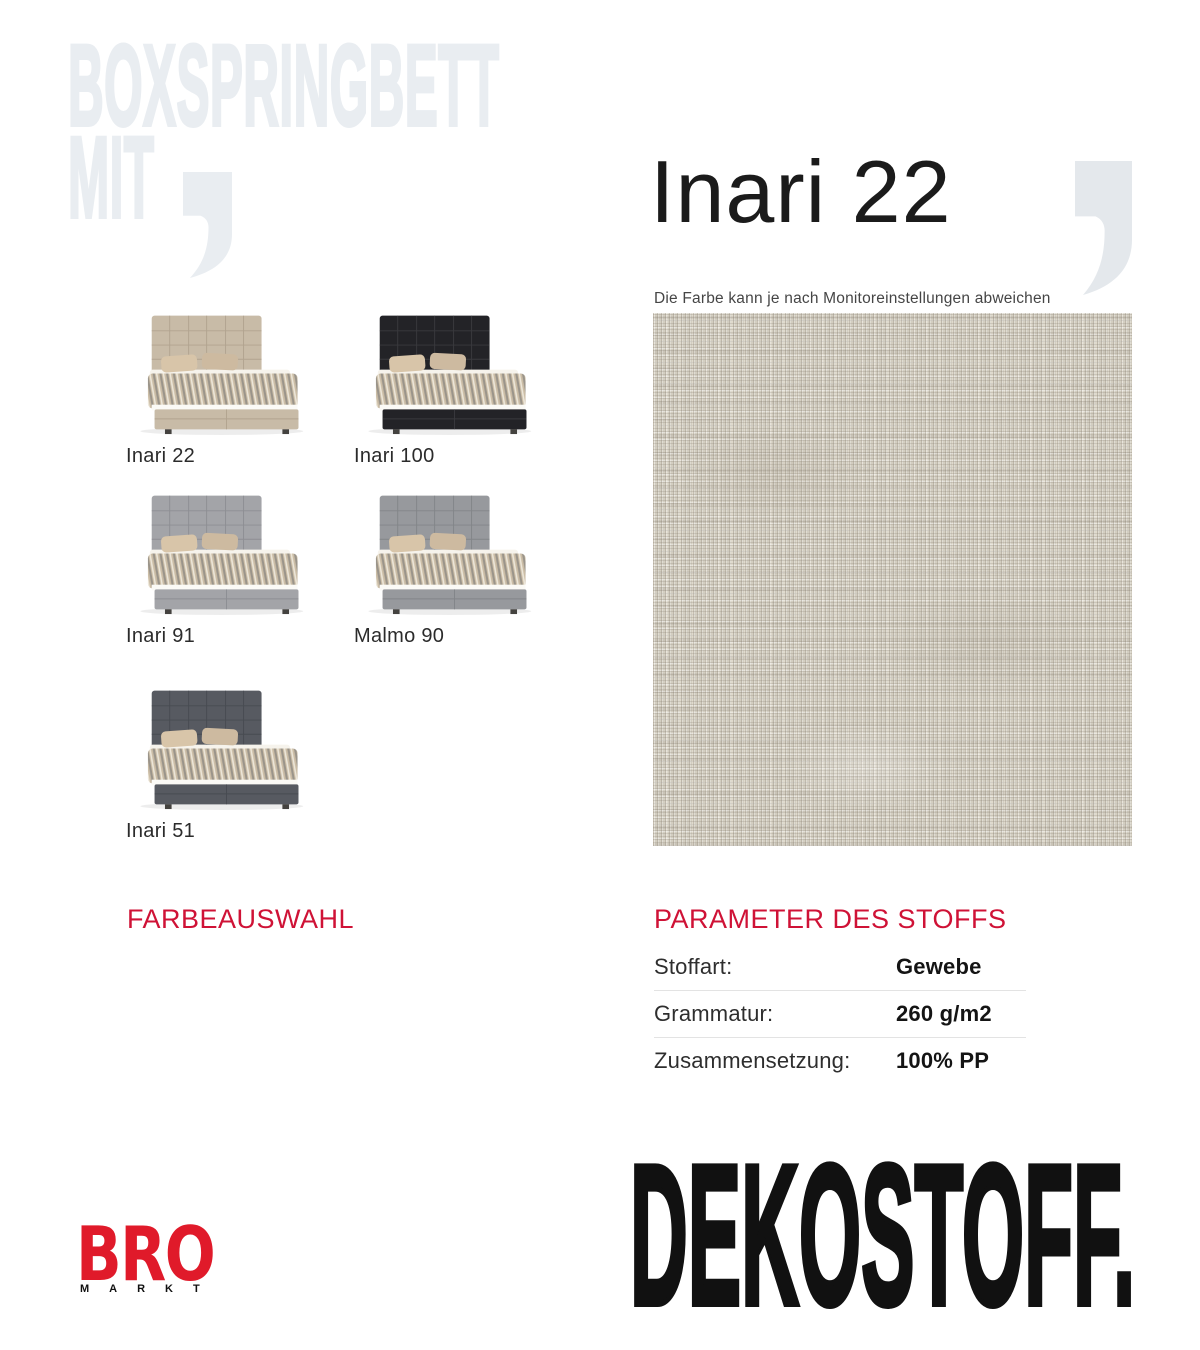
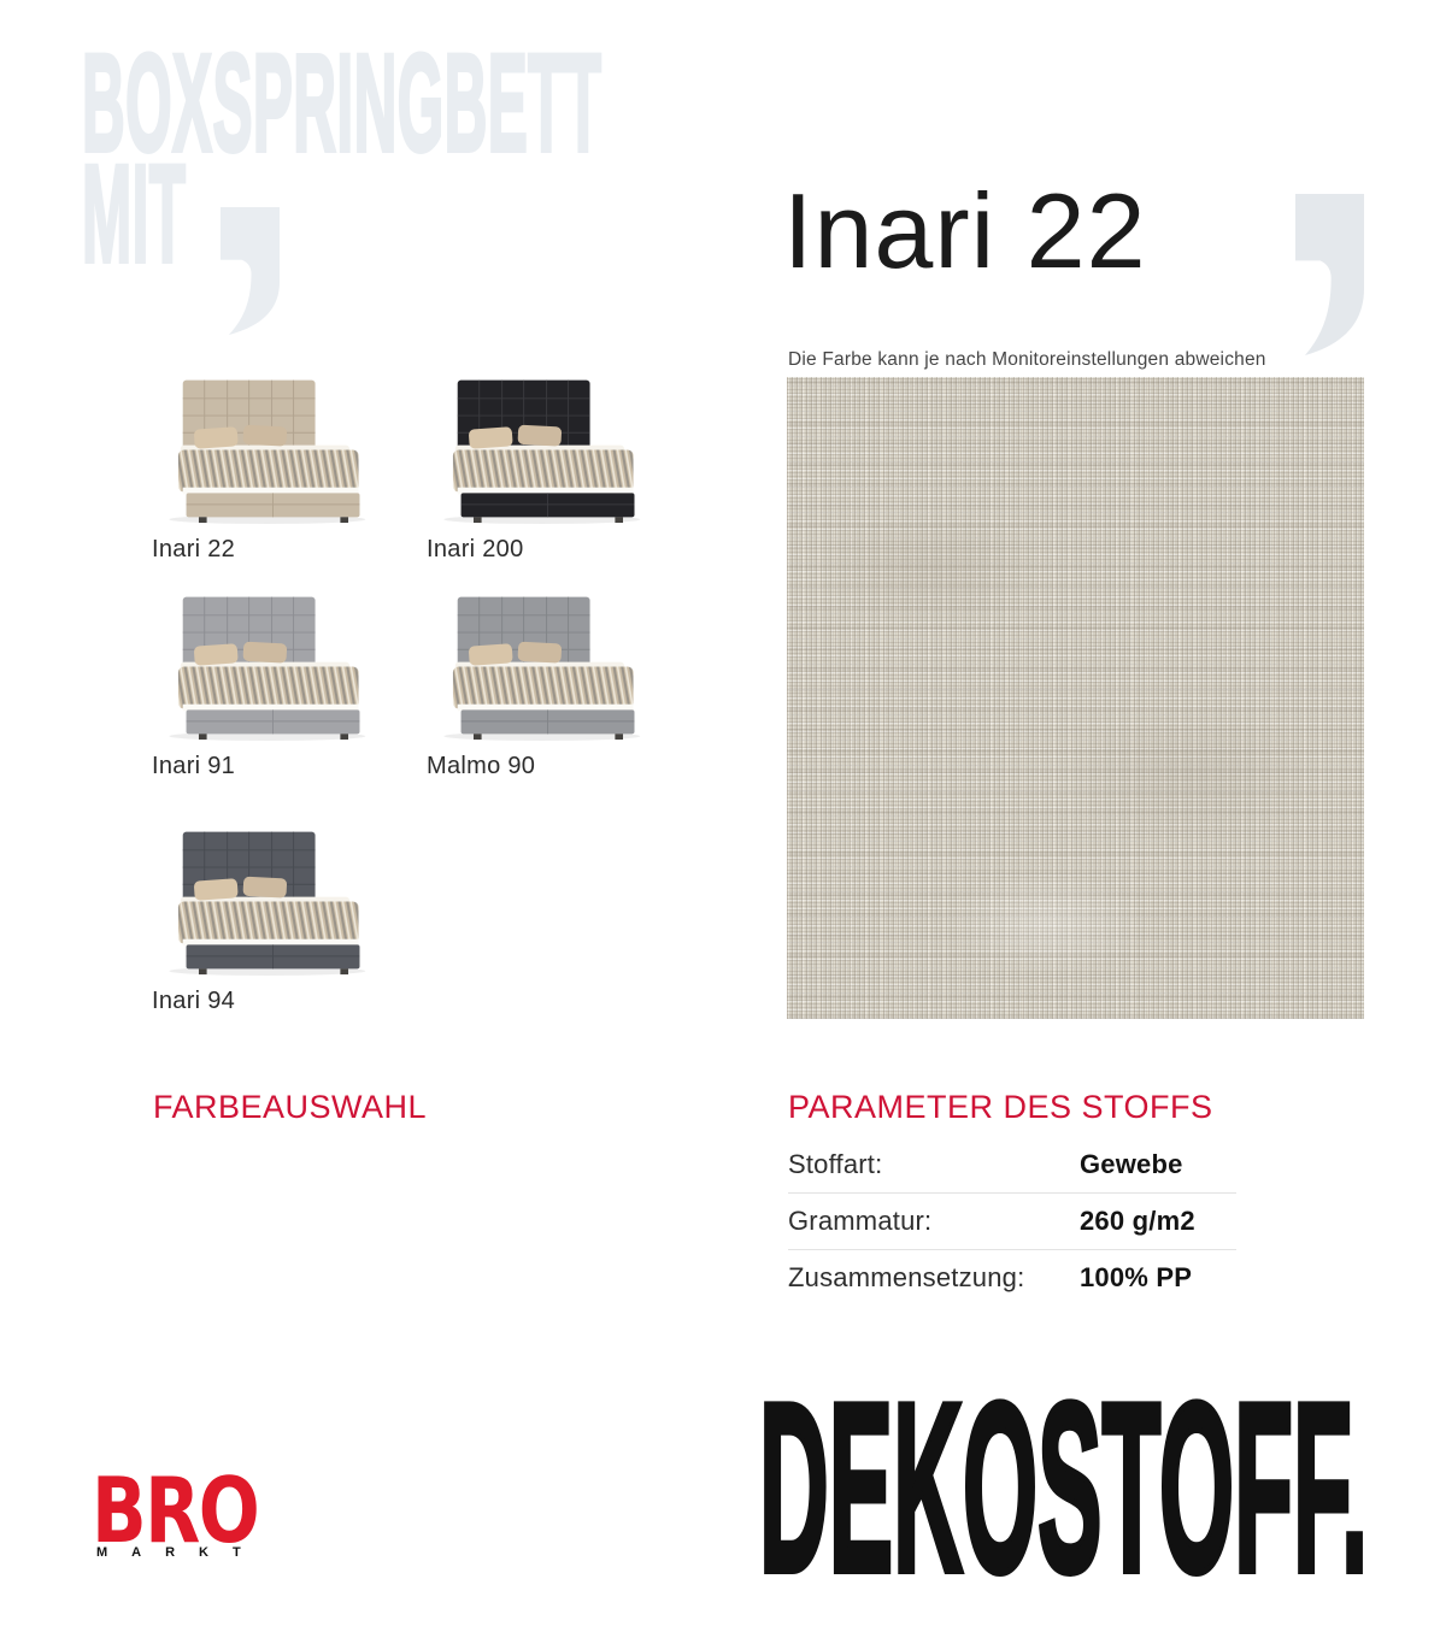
  Inari 22
  Die Farbe kann je nach Monitoreinstellungen abweichen
  Inari 22
- Inari 100
+ Inari 200
  Inari 91
  Malmo 90
- Inari 51
+ Inari 94
  FARBEAUSWAHL
  PARAMETER DES STOFFS
  Stoffart:
  Gewebe
  Grammatur:
  260 g/m2
  Zusammensetzung:
  100% PP
  BRO
  MARKT
  DEKOSTOFF.
